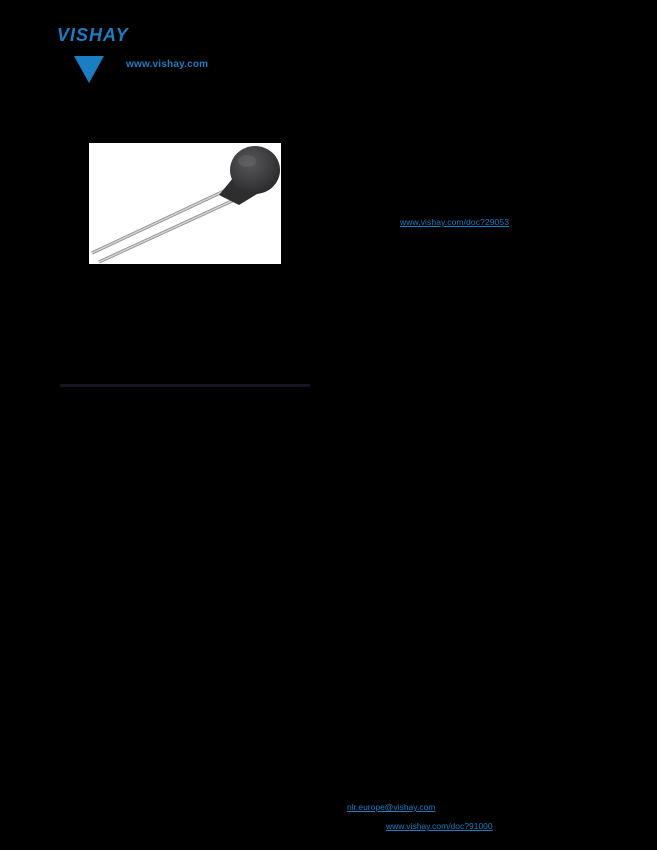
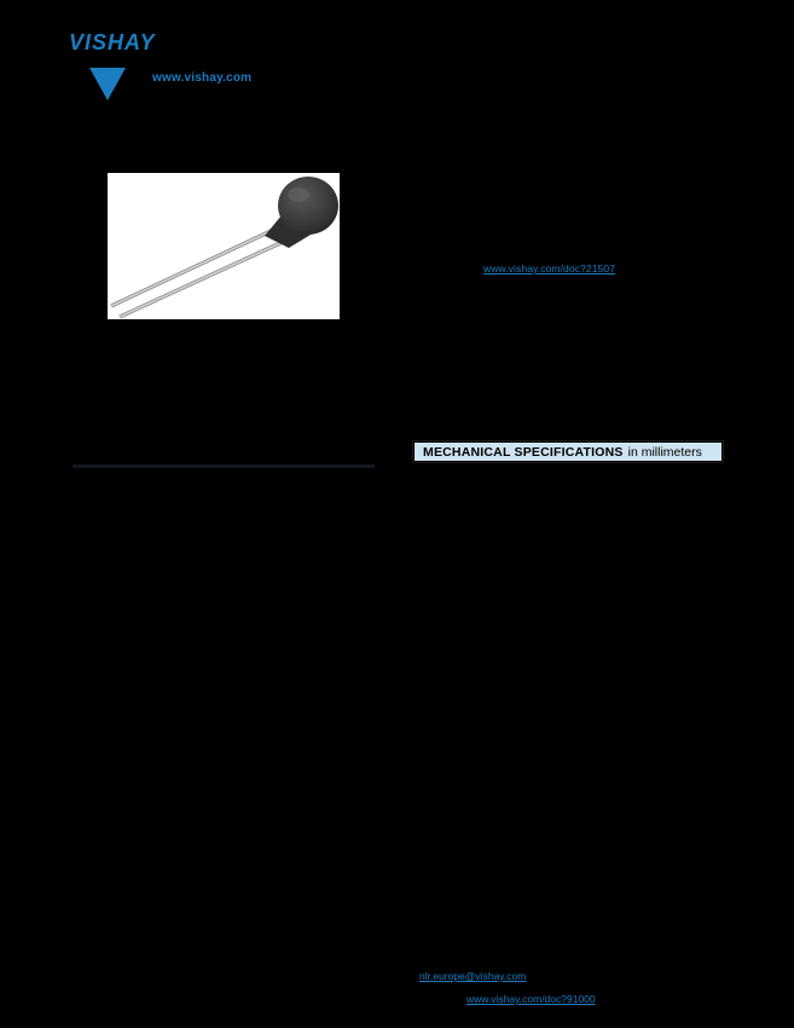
  VISHAY
  www.vishay.com
- www.vishay.com/doc?29053
+ www.vishay.com/doc?21507
+ MECHANICAL SPECIFICATIONS
+ in millimeters
  nlr.europe@vishay.com
  www.vishay.com/doc?91000
